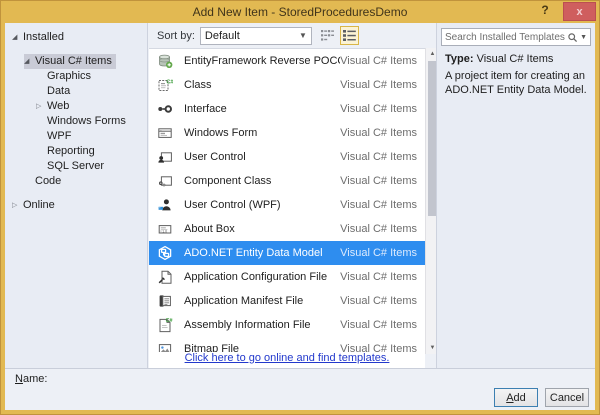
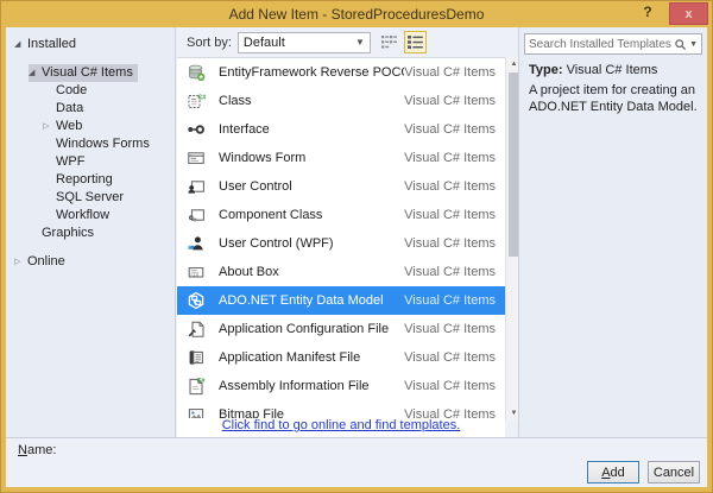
  Add New Item - StoredProceduresDemo
  ?
  x
  Installed
  Visual C# Items
- Graphics
+ Code
  Data
  Web
  Windows Forms
  WPF
  Reporting
  SQL Server
+ Workflow
- Code
+ Graphics
  Online
  Sort by:
  Default
  ▼
  Visual C# Items
  Class
  Visual C# Items
  Interface
  Visual C# Items
  Windows Form
  Visual C# Items
  User Control
  Visual C# Items
  Component Class
  Visual C# Items
  User Control (WPF)
  Visual C# Items
  About Box
  Visual C# Items
  ADO.NET Entity Data Model
  Visual C# Items
  Application Configuration File
  Visual C# Items
  Application Manifest File
  Visual C# Items
  Assembly Information File
  Visual C# Items
  Bitmap File
  Visual C# Items
- Click here to go online and find templates.
+ Click find to go online and find templates.
  Search Installed Templates
  Type: Visual C# Items
  A project item for creating an ADO.NET Entity Data Model.
  Name:
  A
  dd
  Cancel
